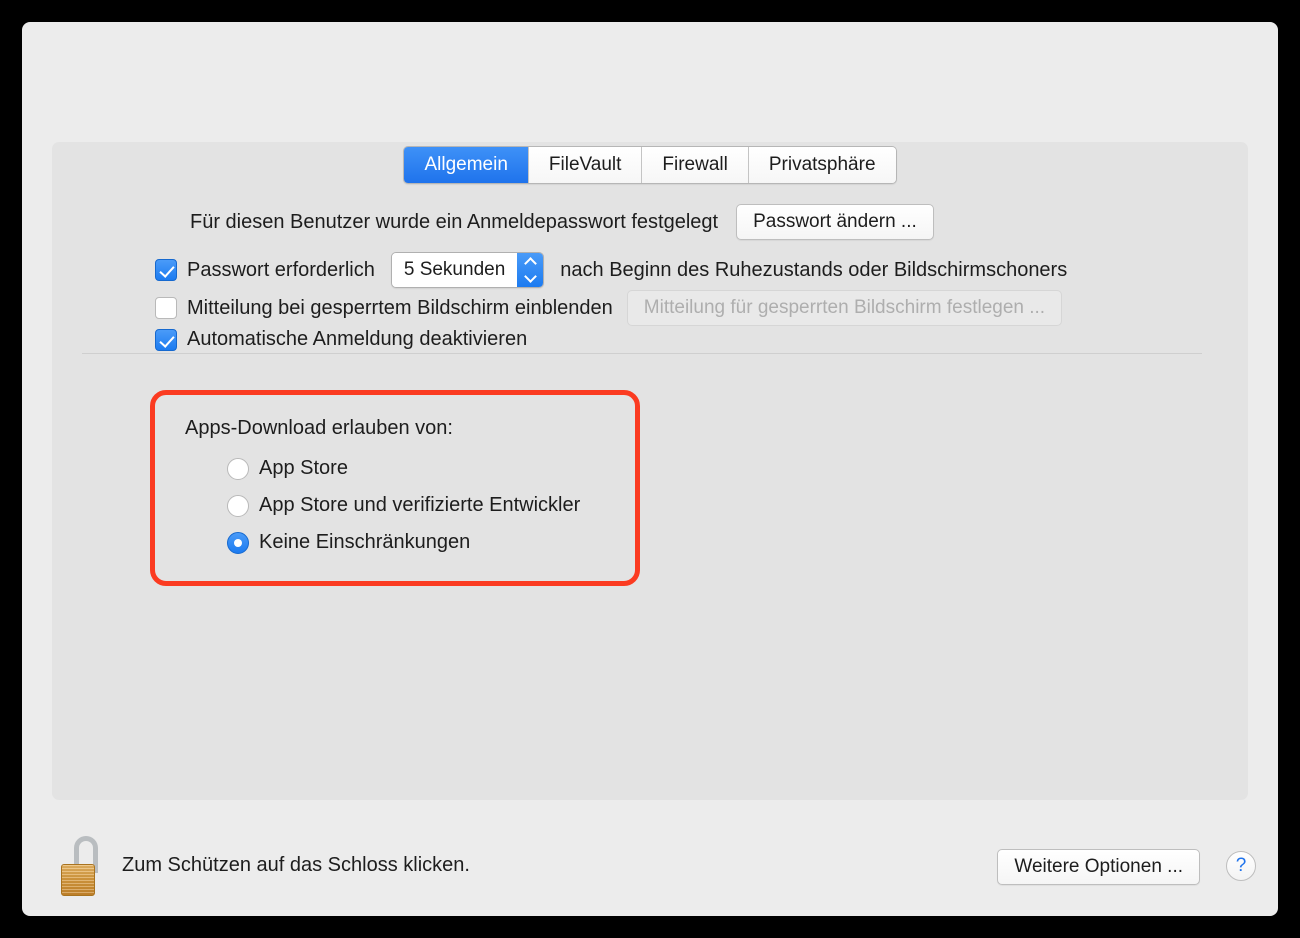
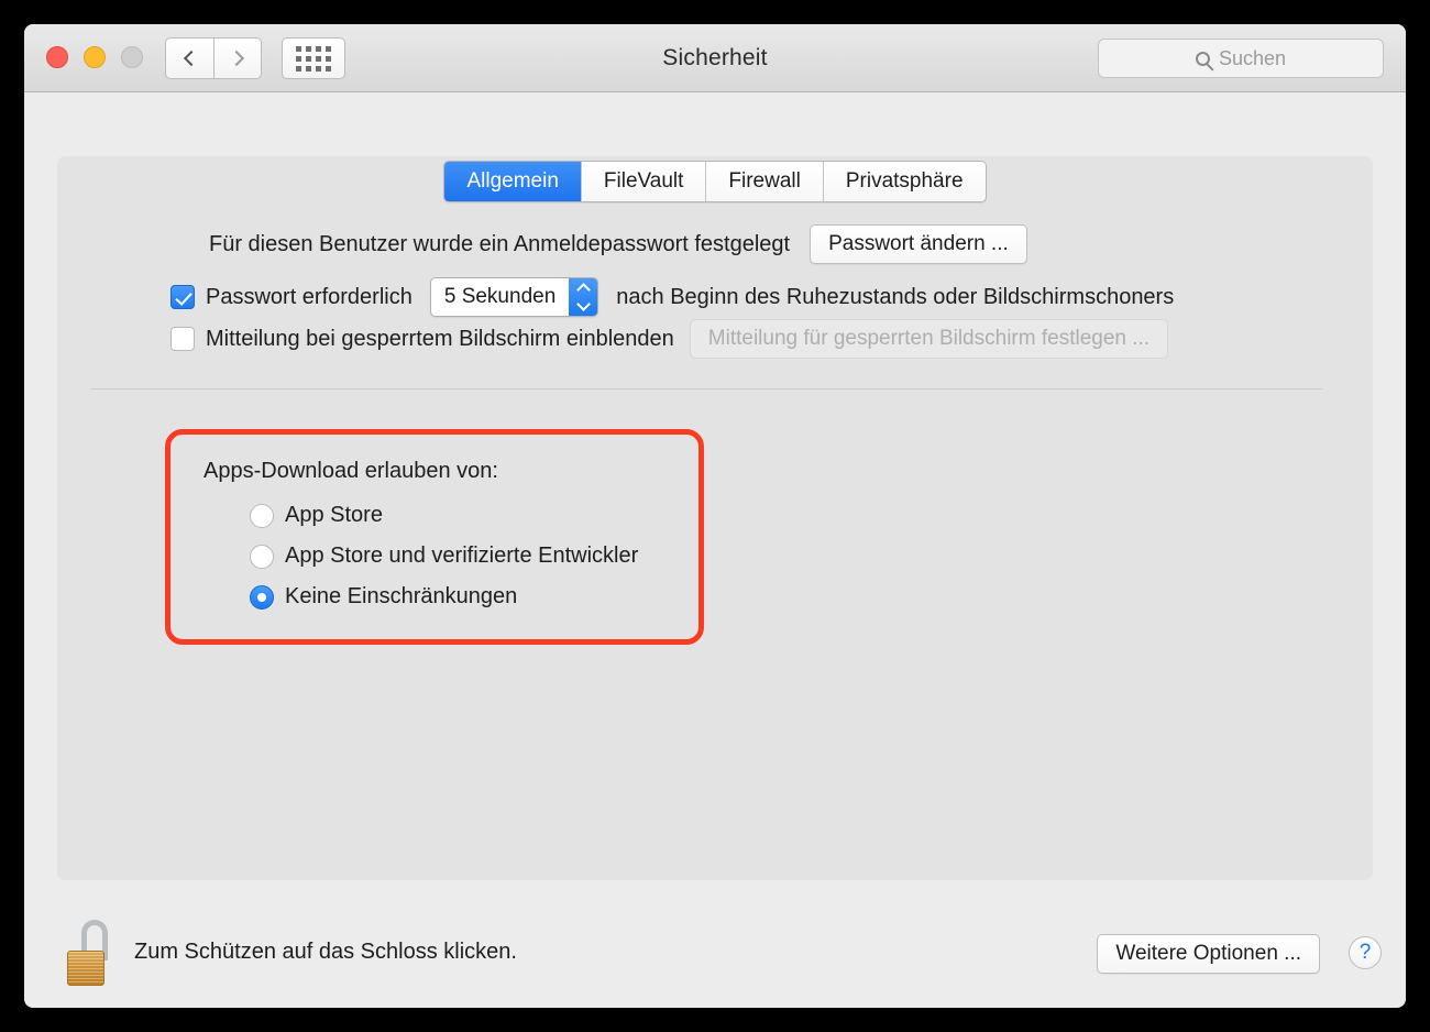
+ Sicherheit
+ Suchen
  Allgemein
  FileVault
  Firewall
  Privatsphäre
  Für diesen Benutzer wurde ein Anmeldepasswort festgelegt
  Passwort ändern ...
  Passwort erforderlich
  5 Sekunden
  nach Beginn des Ruhezustands oder Bildschirmschoners
  Mitteilung bei gesperrtem Bildschirm einblenden
  Mitteilung für gesperrten Bildschirm festlegen ...
- Automatische Anmeldung deaktivieren
  Apps-Download erlauben von:
  App Store
  App Store und verifizierte Entwickler
  Keine Einschränkungen
  Zum Schützen auf das Schloss klicken.
  Weitere Optionen ...
  ?
